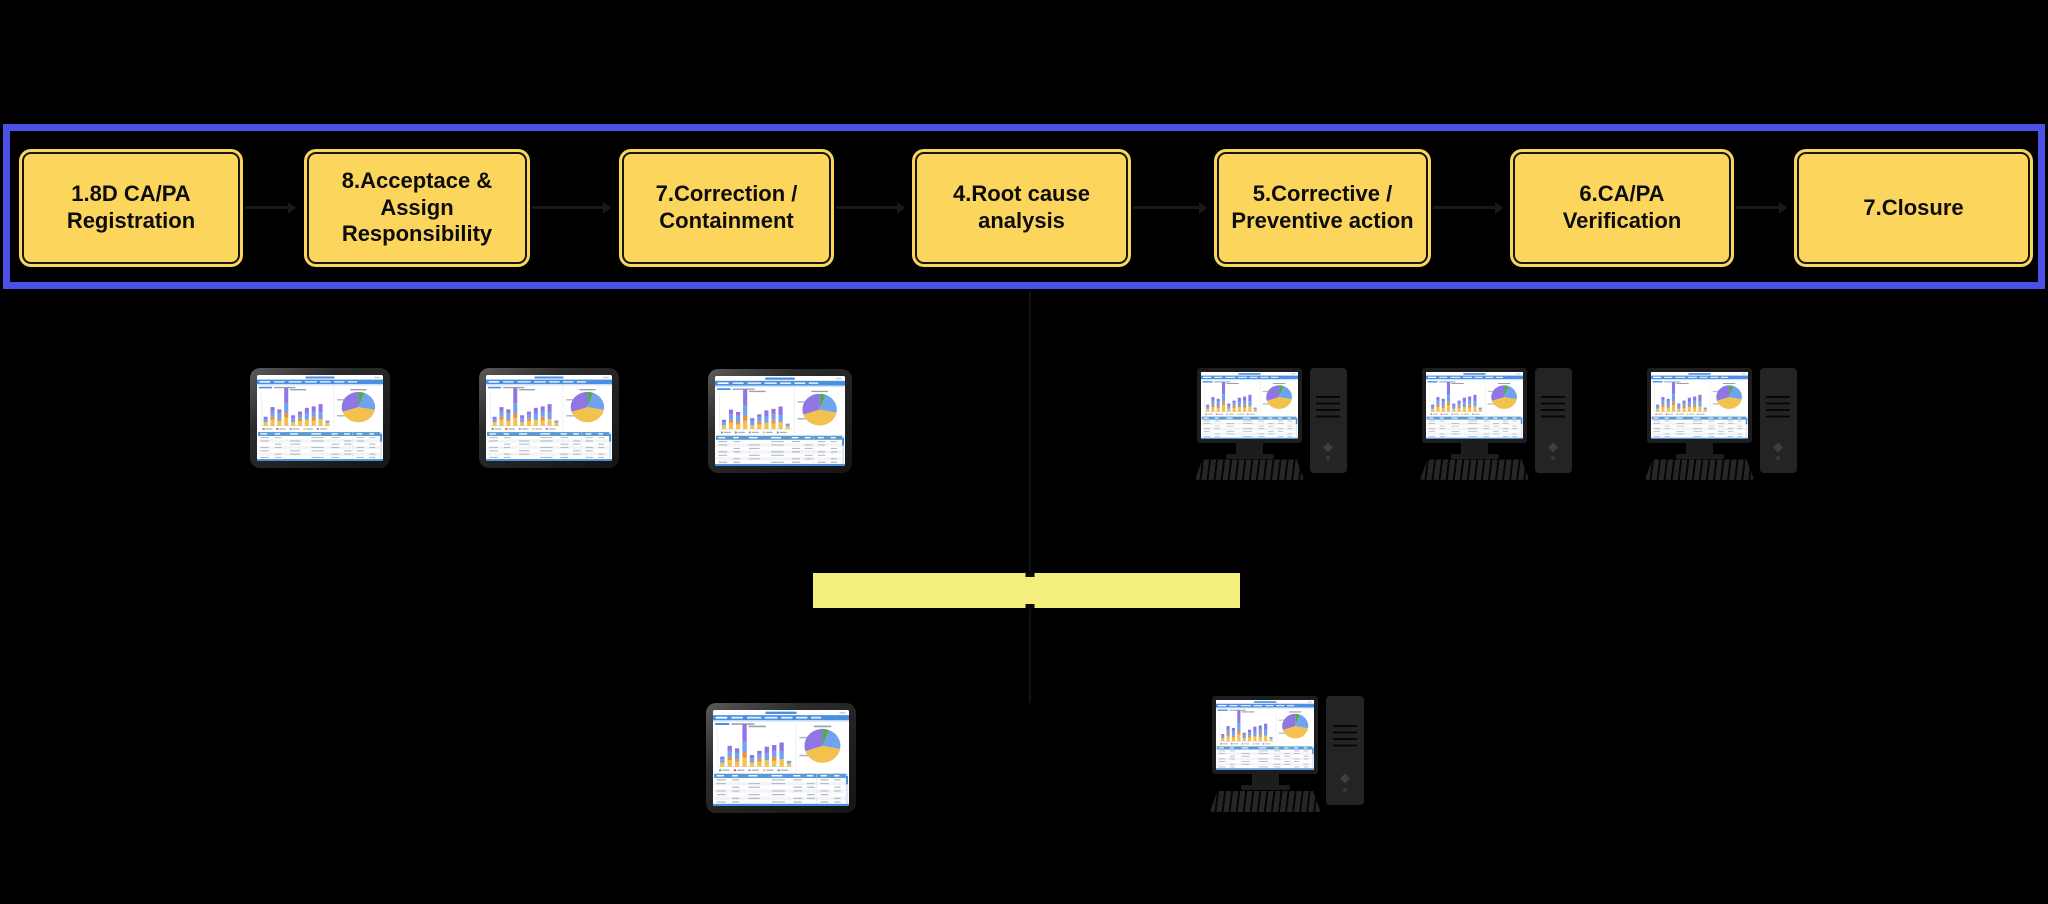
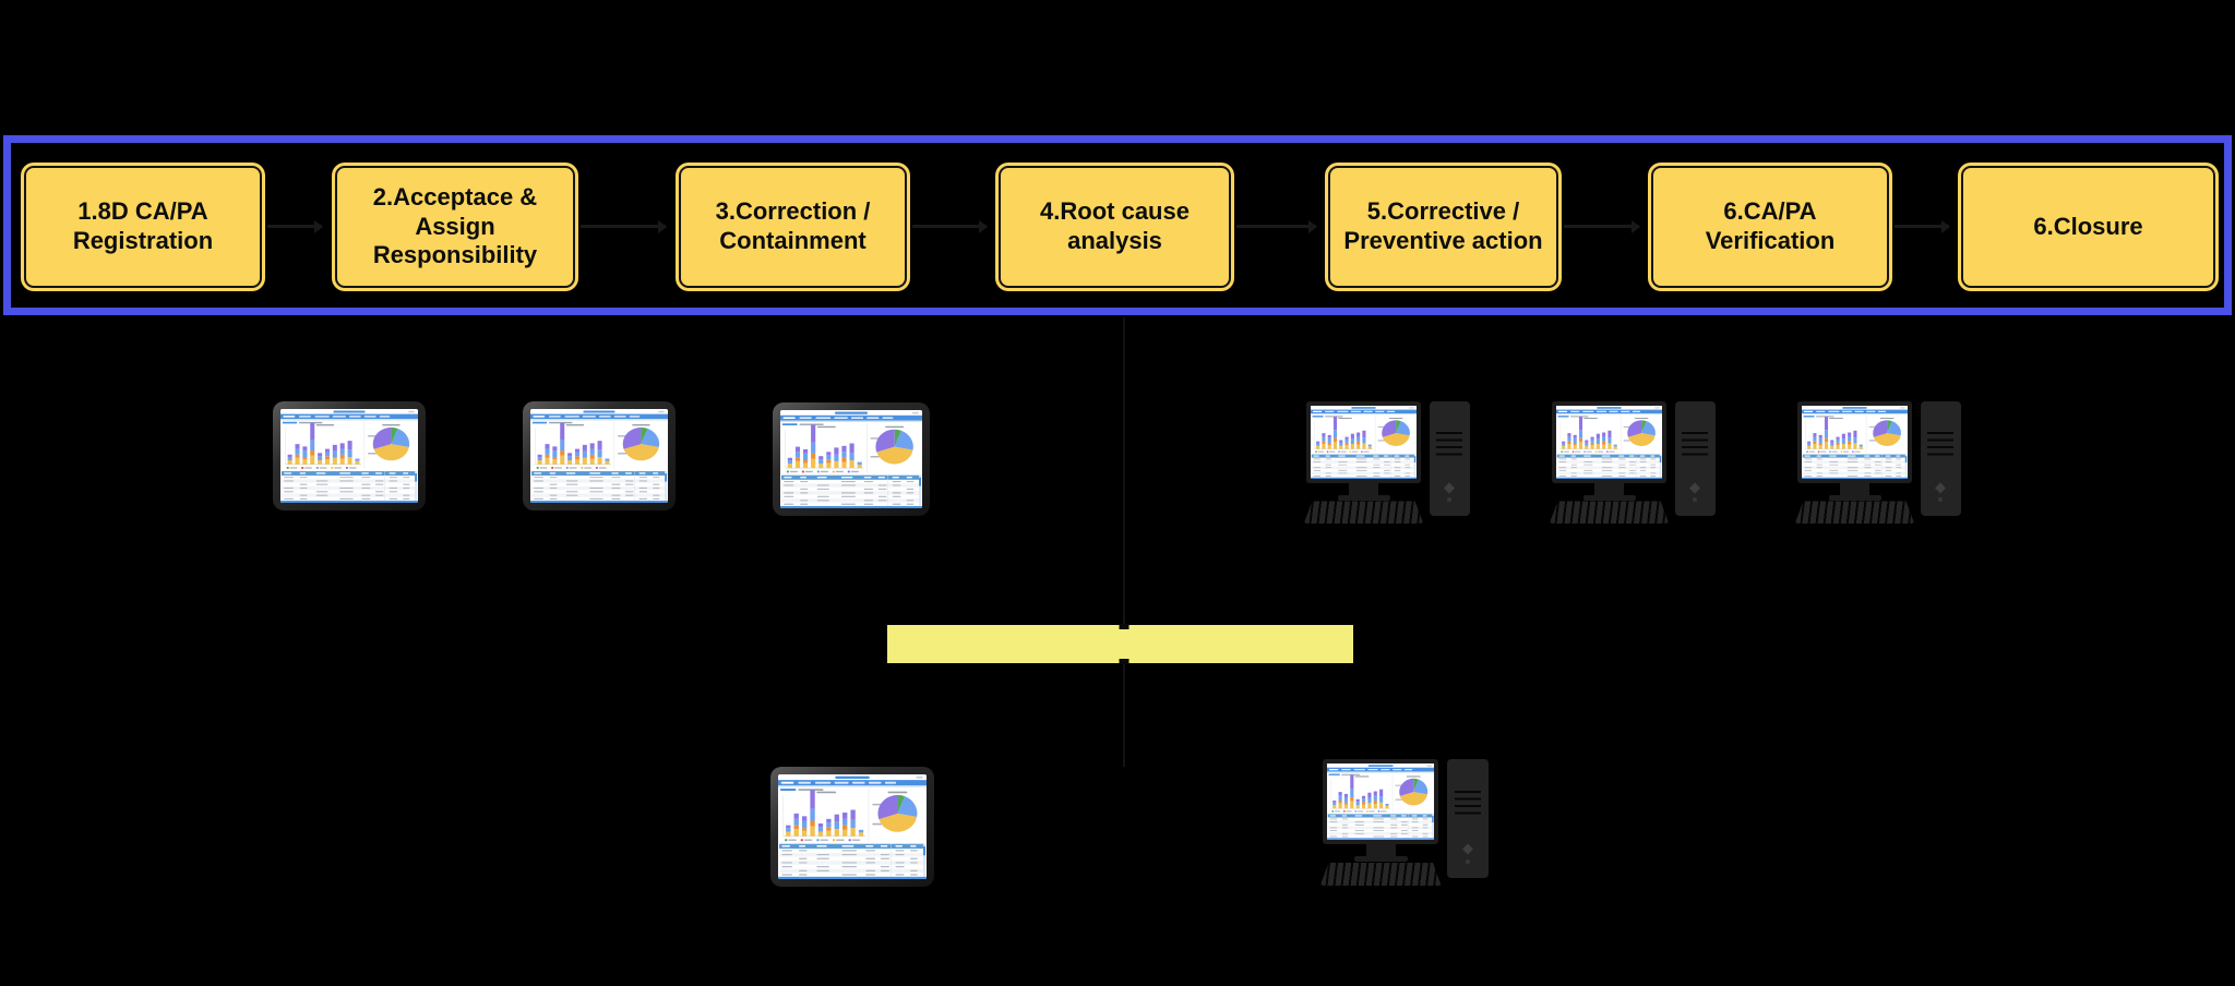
  1.8D CA/PA Registration
- 8.Acceptace & Assign Responsibility
+ 2.Acceptace & Assign Responsibility
- 7.Correction / Containment
+ 3.Correction / Containment
  4.Root cause analysis
  5.Corrective / Preventive action
  6.CA/PA Verification
- 7.Closure
+ 6.Closure
